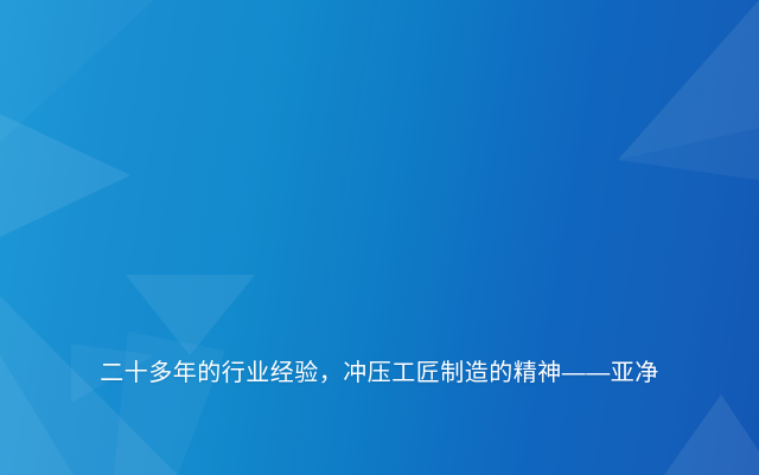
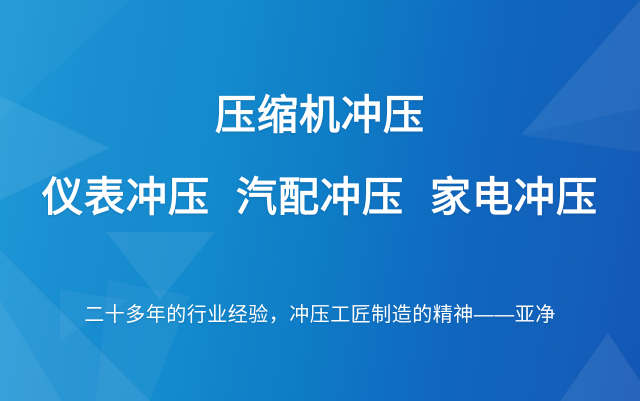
+ 压缩机冲压
+ 仪表冲压 汽配冲压 家电冲压
  二十多年的行业经验，冲压工匠制造的精神——亚净
